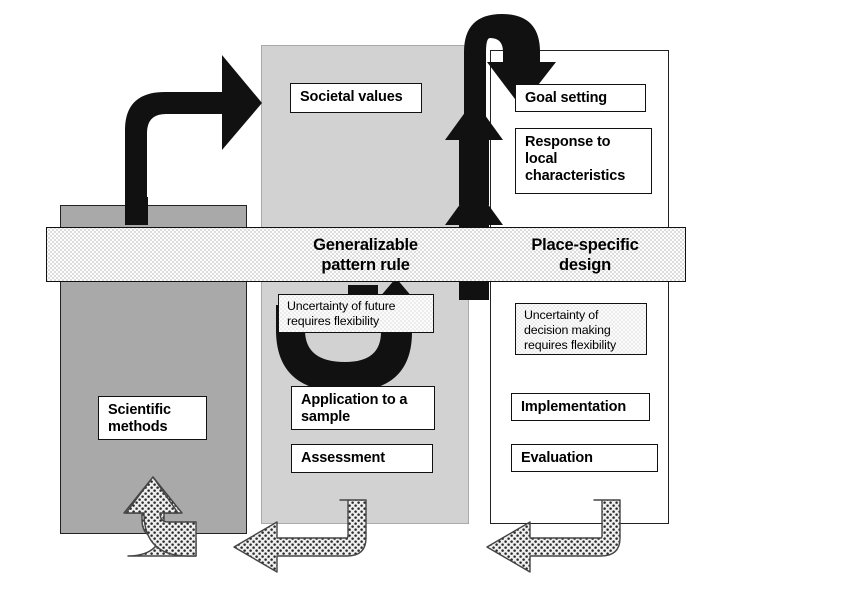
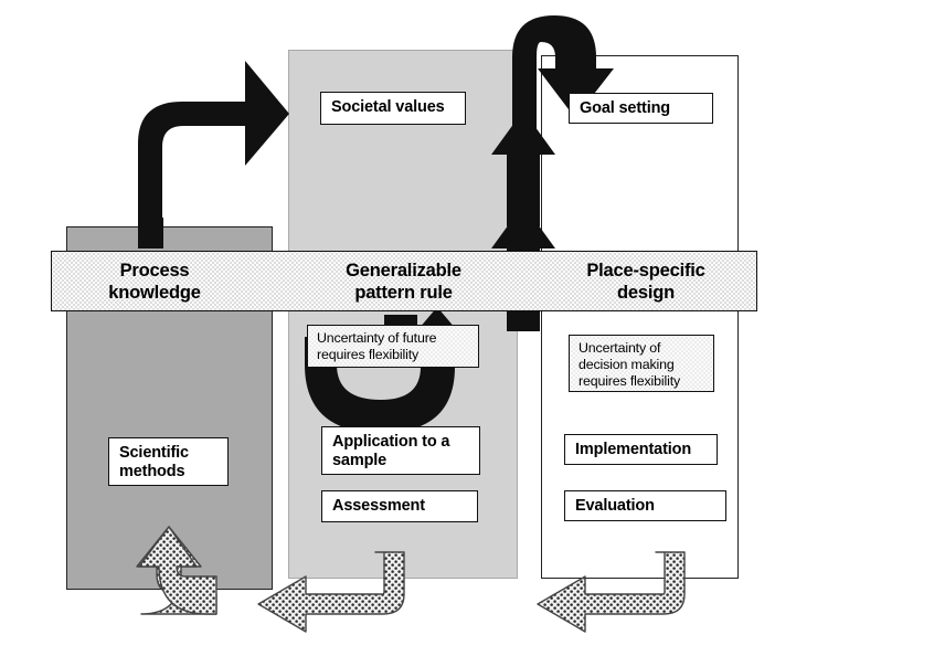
+ Process
+ knowledge
  Generalizable
  pattern rule
  Place-specific
  design
  Scientific
  methods
  Societal values
  Uncertainty of future
  requires flexibility
  Application to a
  sample
  Assessment
  Goal setting
- Response to
- local
- characteristics
  Uncertainty of
  decision making
  requires flexibility
  Implementation
  Evaluation
